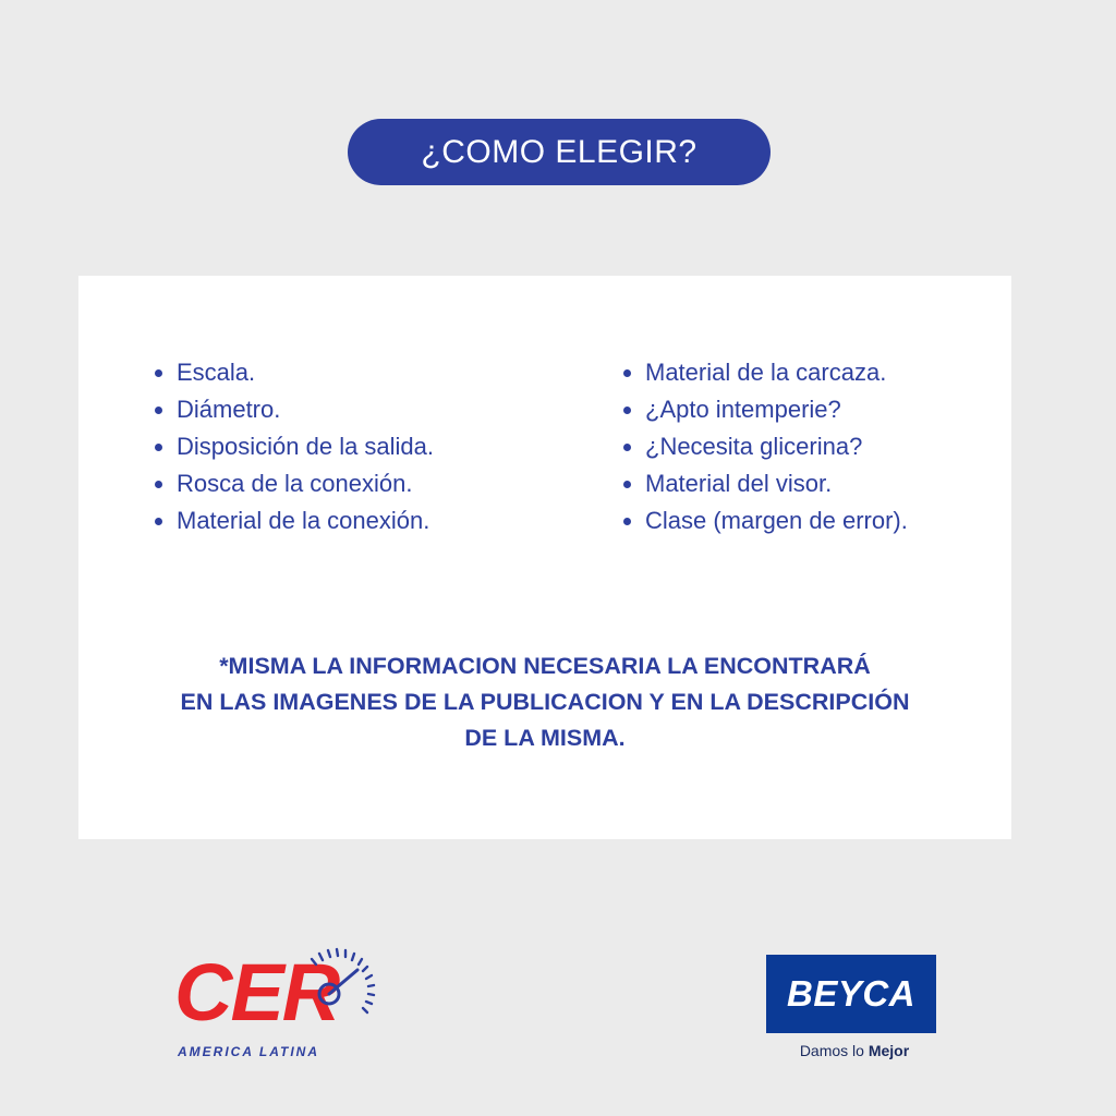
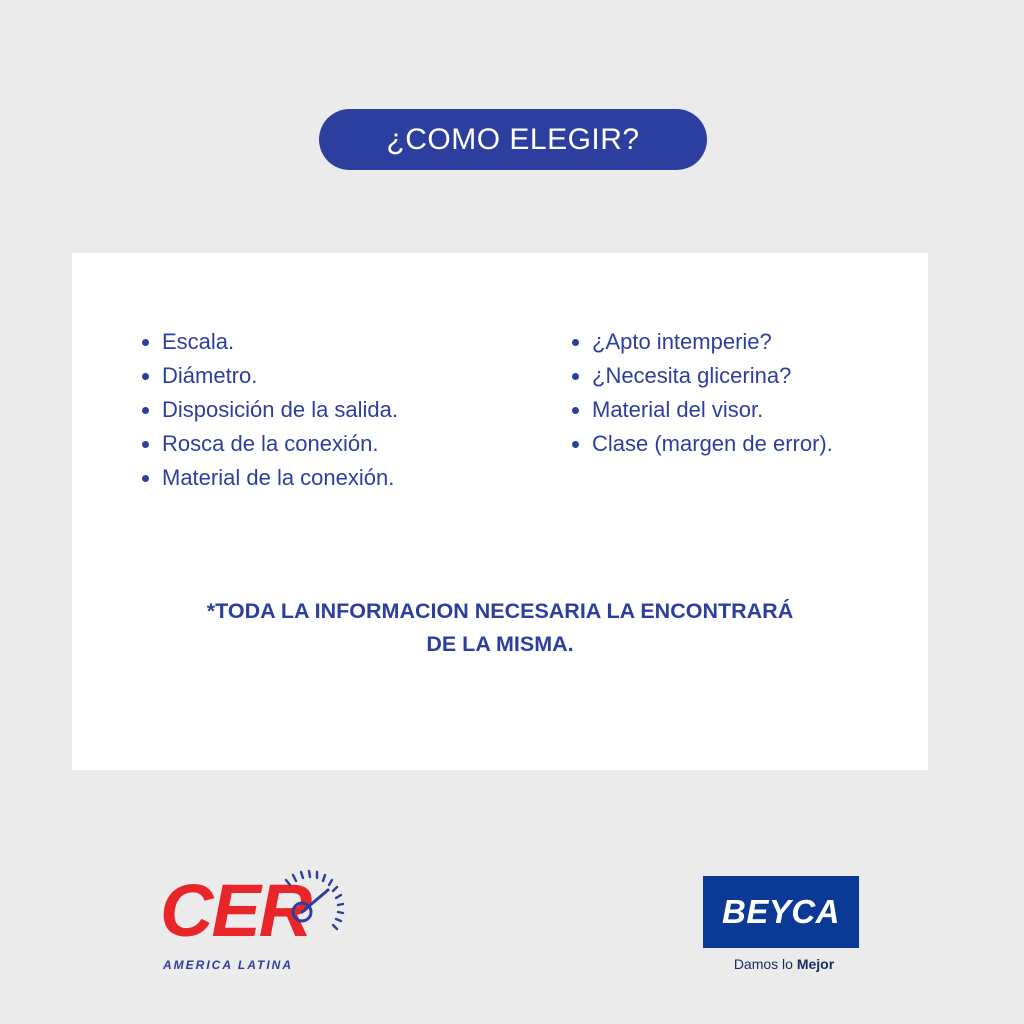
  ¿COMO ELEGIR?
  Escala.
  Diámetro.
  Disposición de la salida.
  Rosca de la conexión.
  Material de la conexión.
- Material de la carcaza.
  ¿Apto intemperie?
  ¿Necesita glicerina?
  Material del visor.
  Clase (margen de error).
- *MISMA LA INFORMACION NECESARIA LA ENCONTRARÁ
+ *TODA LA INFORMACION NECESARIA LA ENCONTRARÁ
- EN LAS IMAGENES DE LA PUBLICACION Y EN LA DESCRIPCIÓN
  DE LA MISMA.
  CER
  AMERICA LATINA
  BEYCA
  Damos lo Mejor
